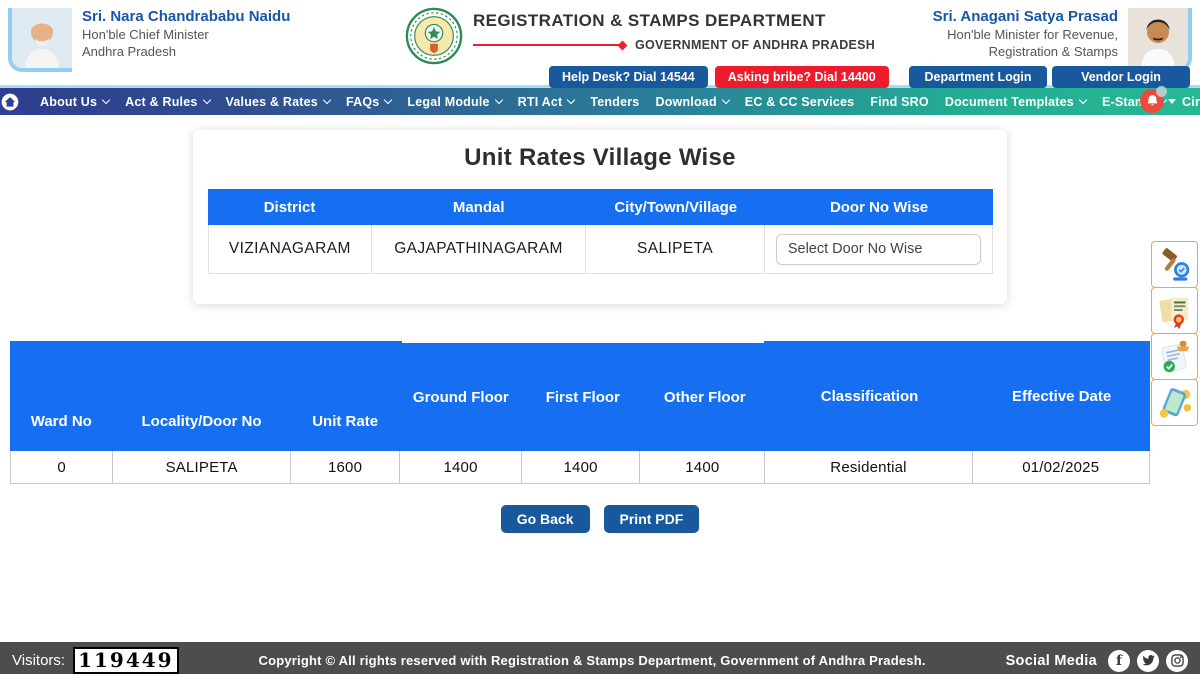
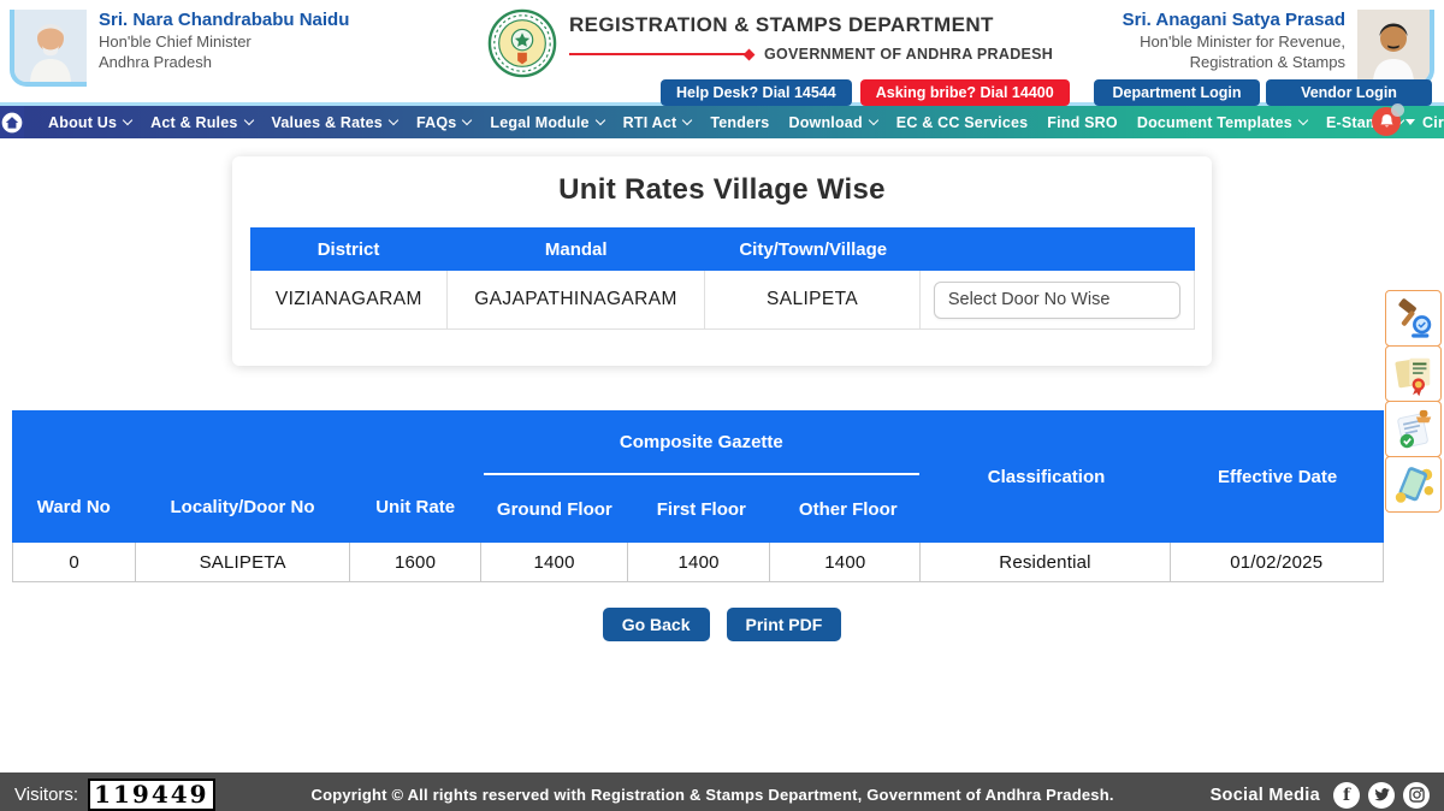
  Sri. Nara Chandrababu Naidu
  Hon'ble Chief Minister
  Andhra Pradesh
  REGISTRATION & STAMPS DEPARTMENT
  GOVERNMENT OF ANDHRA PRADESH
  Help Desk? Dial 14544
  Asking bribe? Dial 14400
  Sri. Anagani Satya Prasad
  Hon'ble Minister for Revenue,
  Registration & Stamps
  Department Login
  Vendor Login
  About Us
  Act & Rules
  Values & Rates
  FAQs
  Legal Module
  RTI Act
  Tenders
  Download
  EC & CC Services
  Find SRO
  Document Templates
  E-Sta
  Unit Rates Village Wise
  District
  Mandal
  City/Town/Village
- Door No Wise
  VIZIANAGARAM
  GAJAPATHINAGARAM
  SALIPETA
  Select Door No Wise
  Ward No
  Locality/Door No
  Unit Rate
+ Composite Gazette
  Ground Floor
  First Floor
  Other Floor
  Classification
  Effective Date
  0
  SALIPETA
  1600
  1400
  1400
  1400
  Residential
  01/02/2025
  Go Back
  Print PDF
  Visitors:
  119449
  Copyright © All rights reserved with Registration & Stamps Department, Government of Andhra Pradesh.
  Social Media
  f
